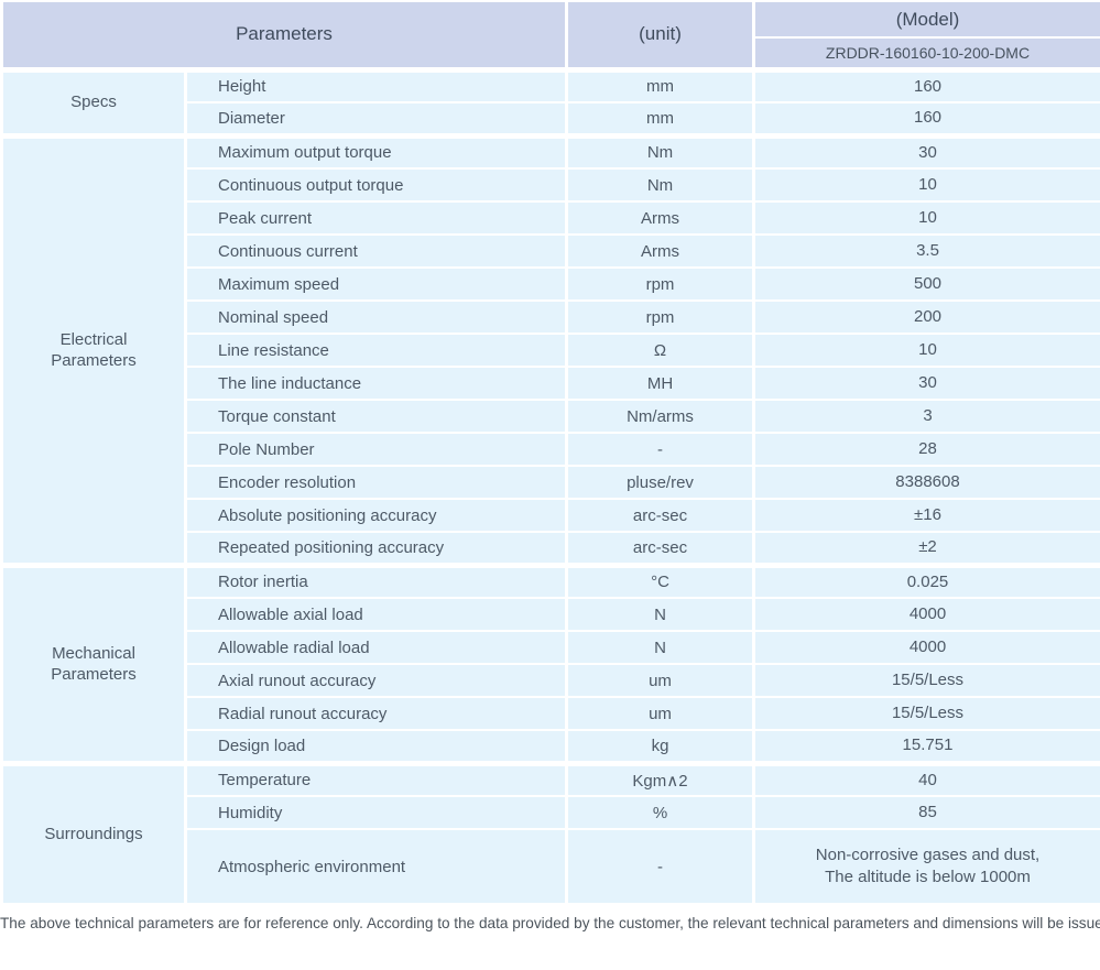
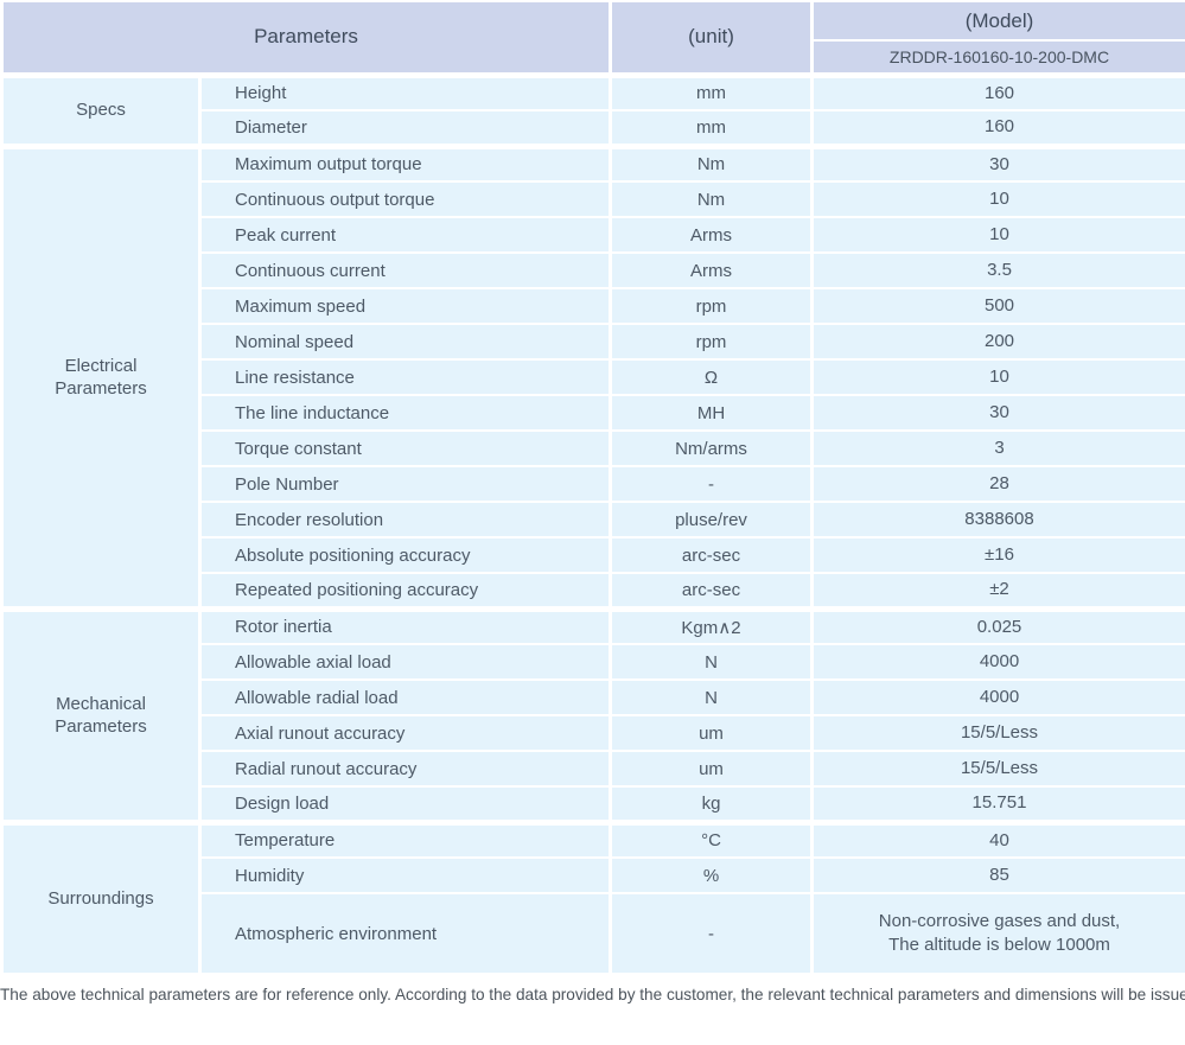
  Parameters	(unit)	(Model)
  ZRDDR-160160-10-200-DMC
  Specs	Height	mm	160
  Diameter	mm	160
  Electrical Parameters	Maximum output torque	Nm	30
  Continuous output torque	Nm	10
  Peak current	Arms	10
  Continuous current	Arms	3.5
  Maximum speed	rpm	500
  Nominal speed	rpm	200
  Line resistance	Ω	10
  The line inductance	MH	30
  Torque constant	Nm/arms	3
  Pole Number	-	28
  Encoder resolution	pluse/rev	8388608
  Absolute positioning accuracy	arc-sec	±16
  Repeated positioning accuracy	arc-sec	±2
- Mechanical Parameters	Rotor inertia	°C	0.025
+ Mechanical Parameters	Rotor inertia	Kgm∧2	0.025
  Allowable axial load	N	4000
  Allowable radial load	N	4000
  Axial runout accuracy	um	15/5/Less
  Radial runout accuracy	um	15/5/Less
  Design load	kg	15.751
- Surroundings	Temperature	Kgm∧2	40
+ Surroundings	Temperature	°C	40
  Humidity	%	85
  Atmospheric environment	-	Non-corrosive gases and dust, The altitude is below 1000m
  The above technical parameters are for reference only. According to the data provided by the customer, the relevant technical parameters and dimensions will be issue
